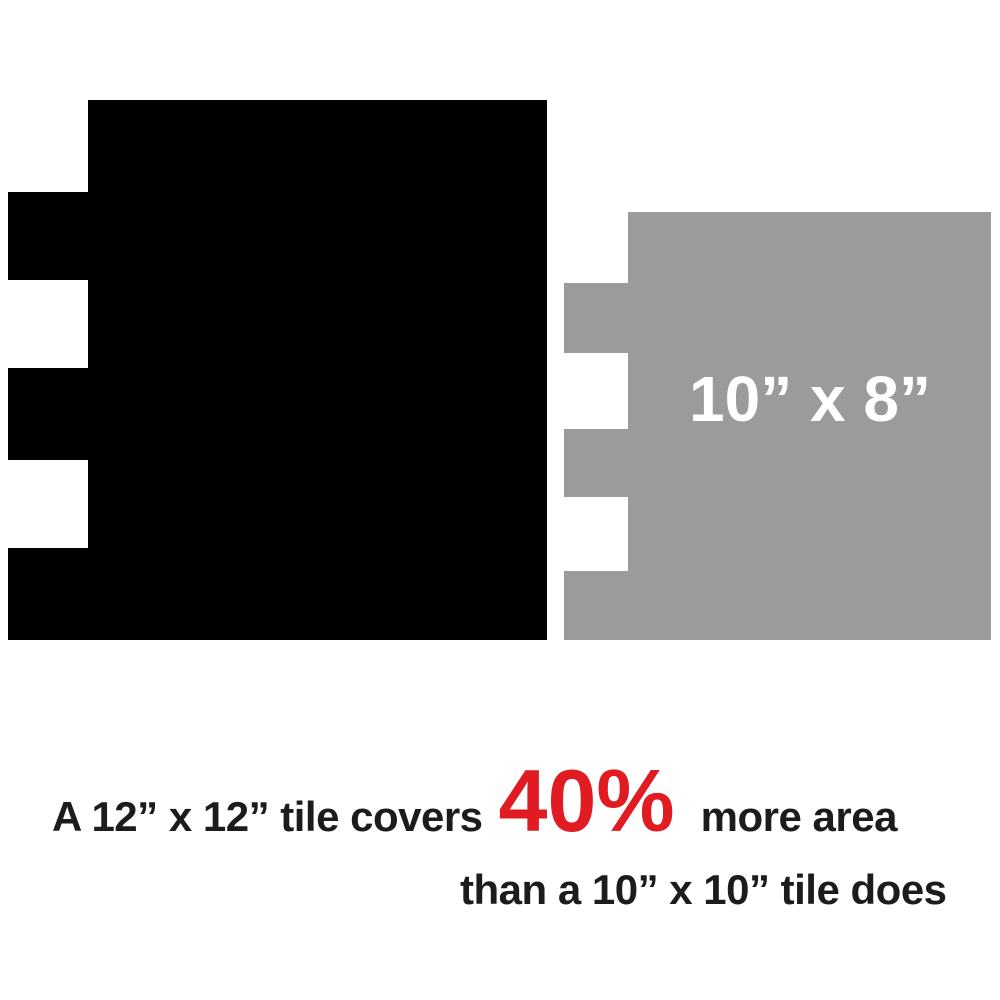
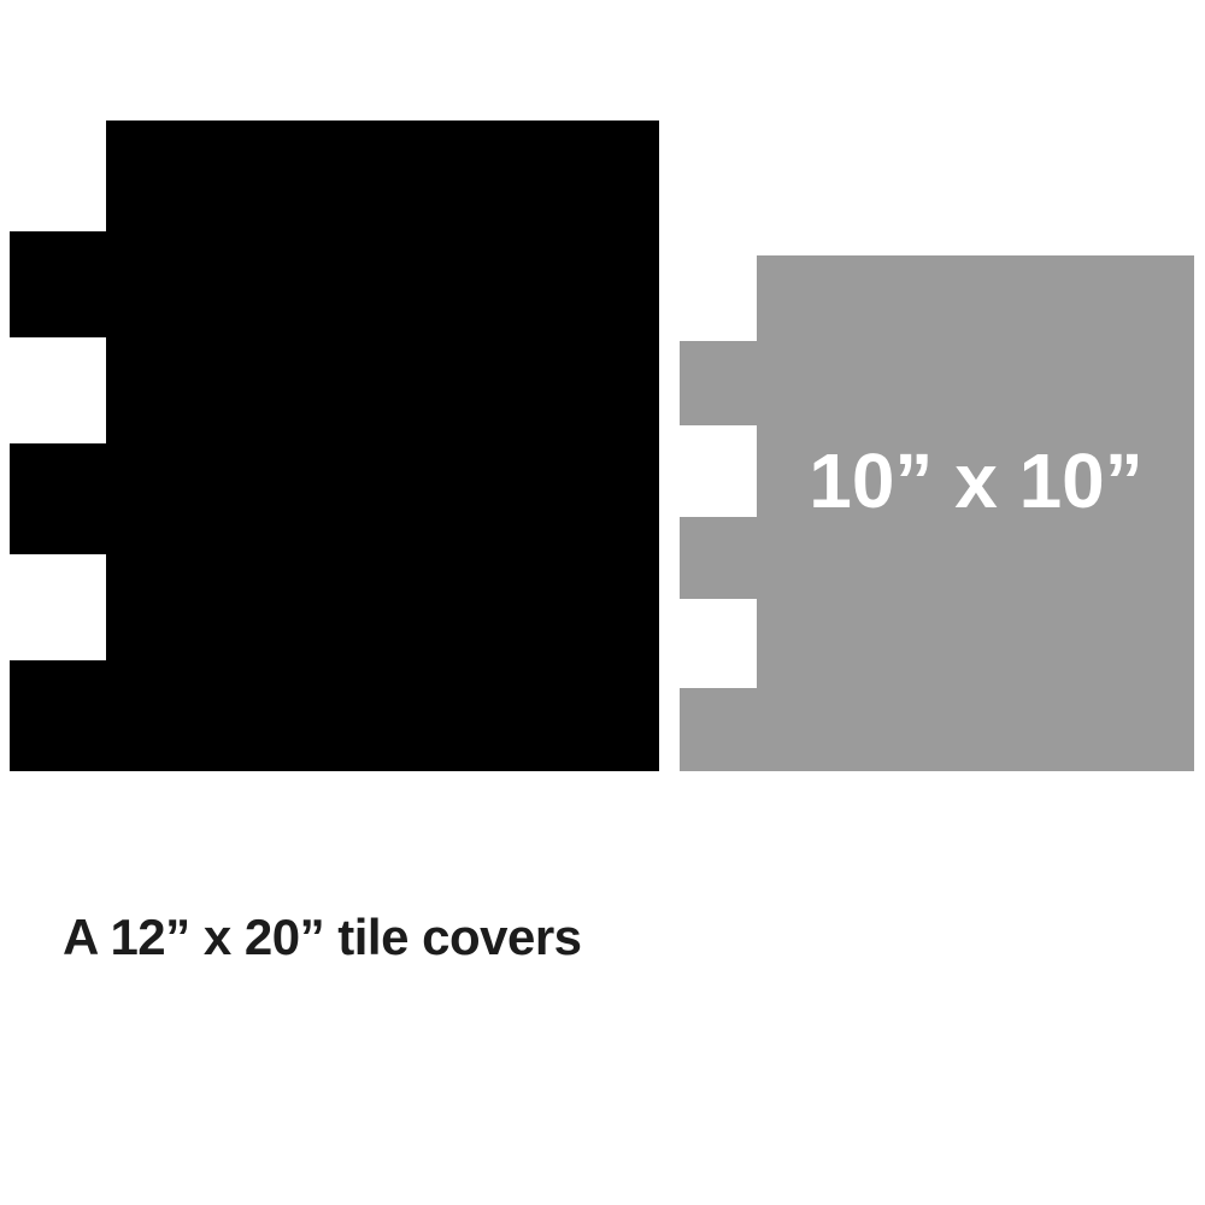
- 10” x 8”
+ 10” x 10”
- A 12” x 12” tile covers
+ A 12” x 20” tile covers
- 40%
- more area
- than a 10” x 10” tile does
